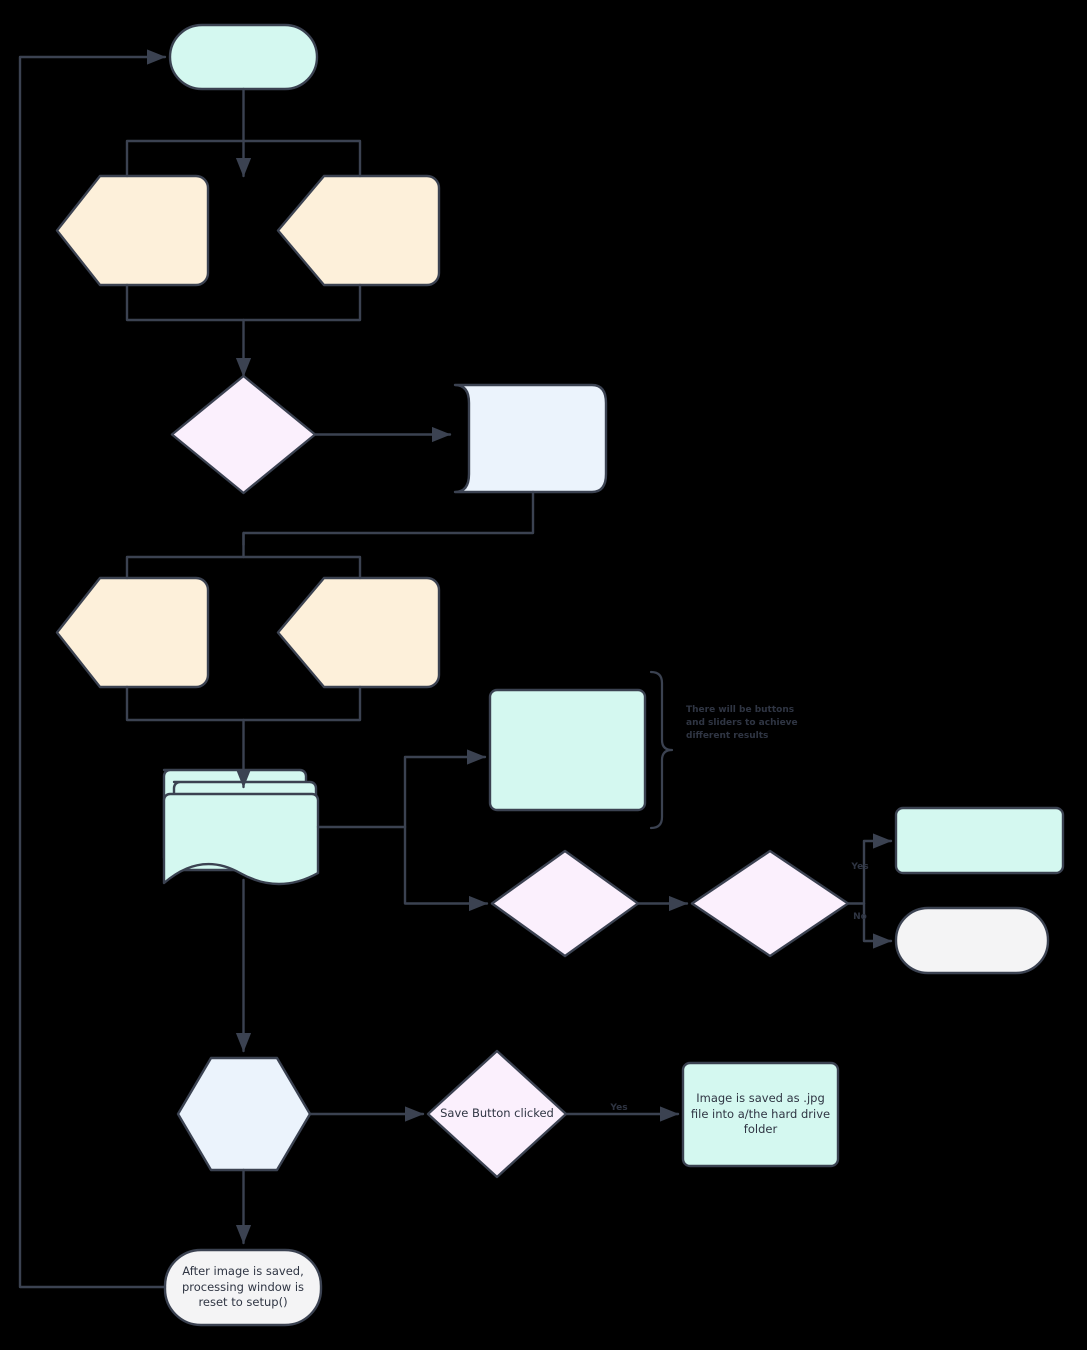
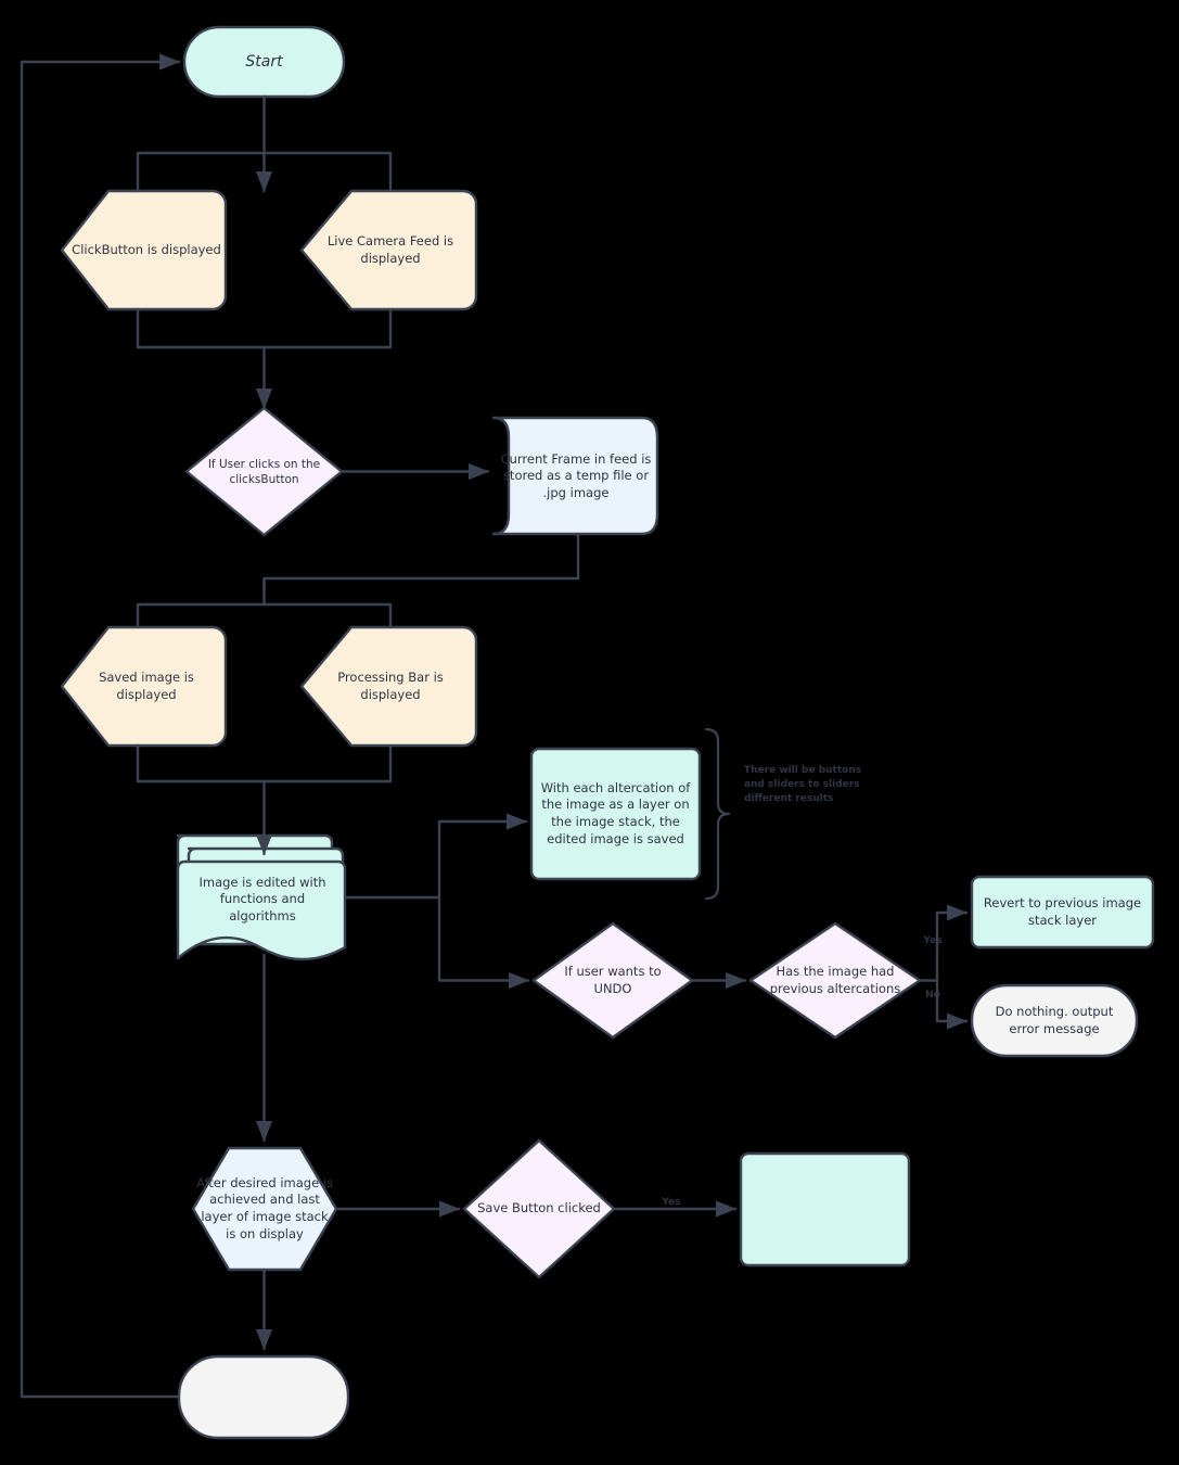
+ Start
+ ClickButton is displayed
+ Live Camera Feed is displayed
+ If User clicks on the clicksButton
+ Current Frame in feed is stored as a temp file or .jpg image
+ Saved image is displayed
+ Processing Bar is displayed
+ Image is edited with functions and algorithms
+ With each altercation of the image as a layer on the image stack, the edited image is saved
+ If user wants to UNDO
+ Has the image had previous altercations
+ Revert to previous image stack layer
+ Do nothing. output error message
+ After desired image is achieved and last layer of image stack is on display
  Save Button clicked
- Image is saved as .jpg file into a/the hard drive folder
- After image is saved, processing window is reset to setup()
- There will be buttons and sliders to achieve different results
+ There will be buttons and sliders to sliders different results
  Yes
  No
  Yes
